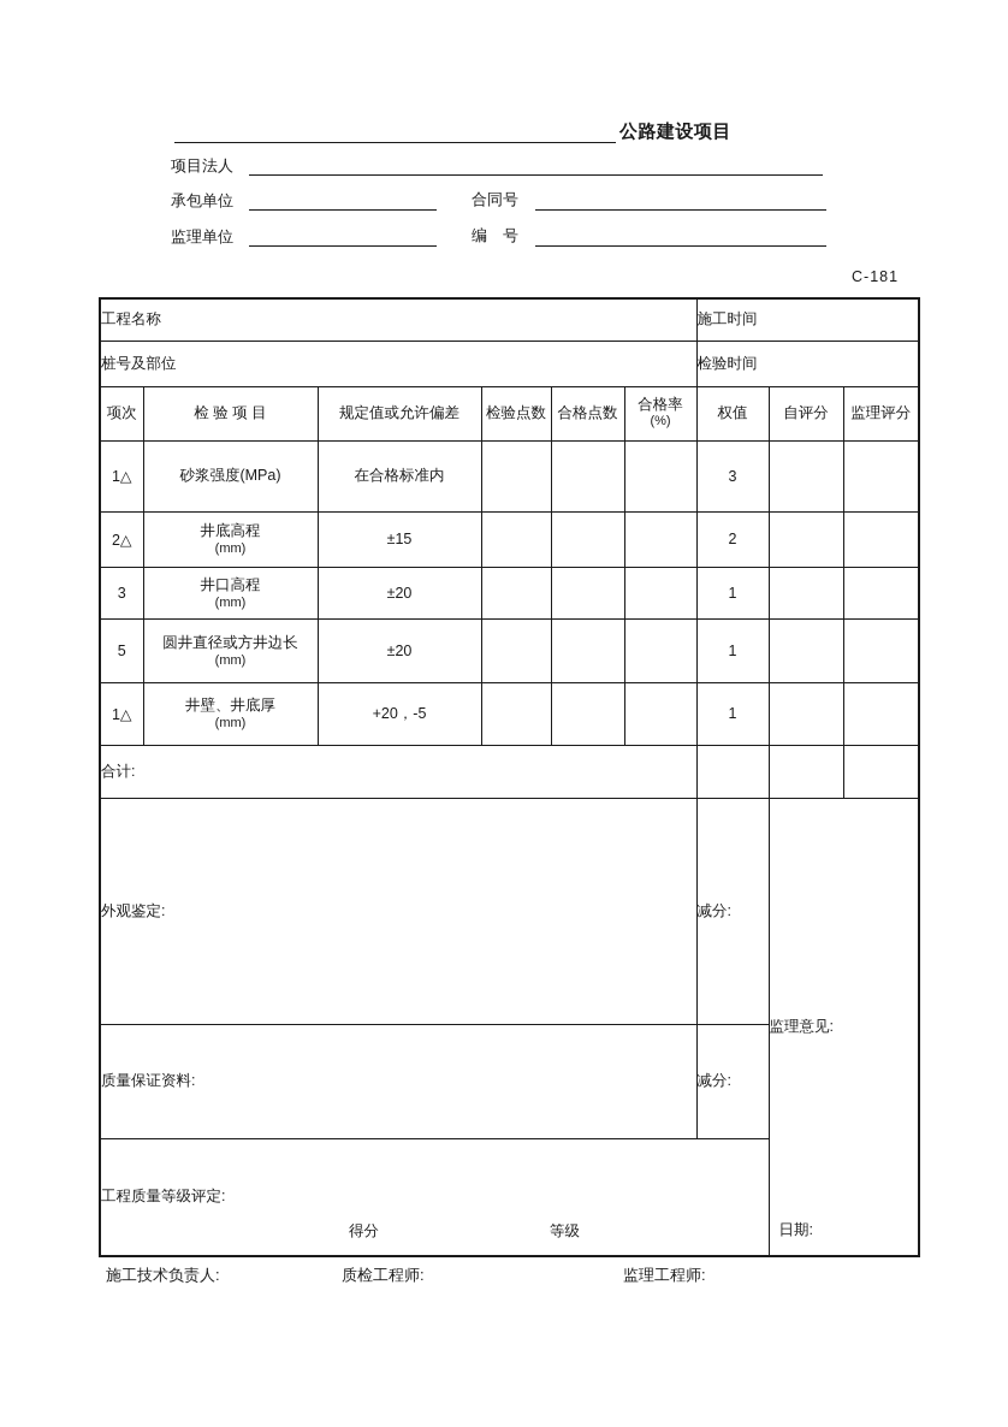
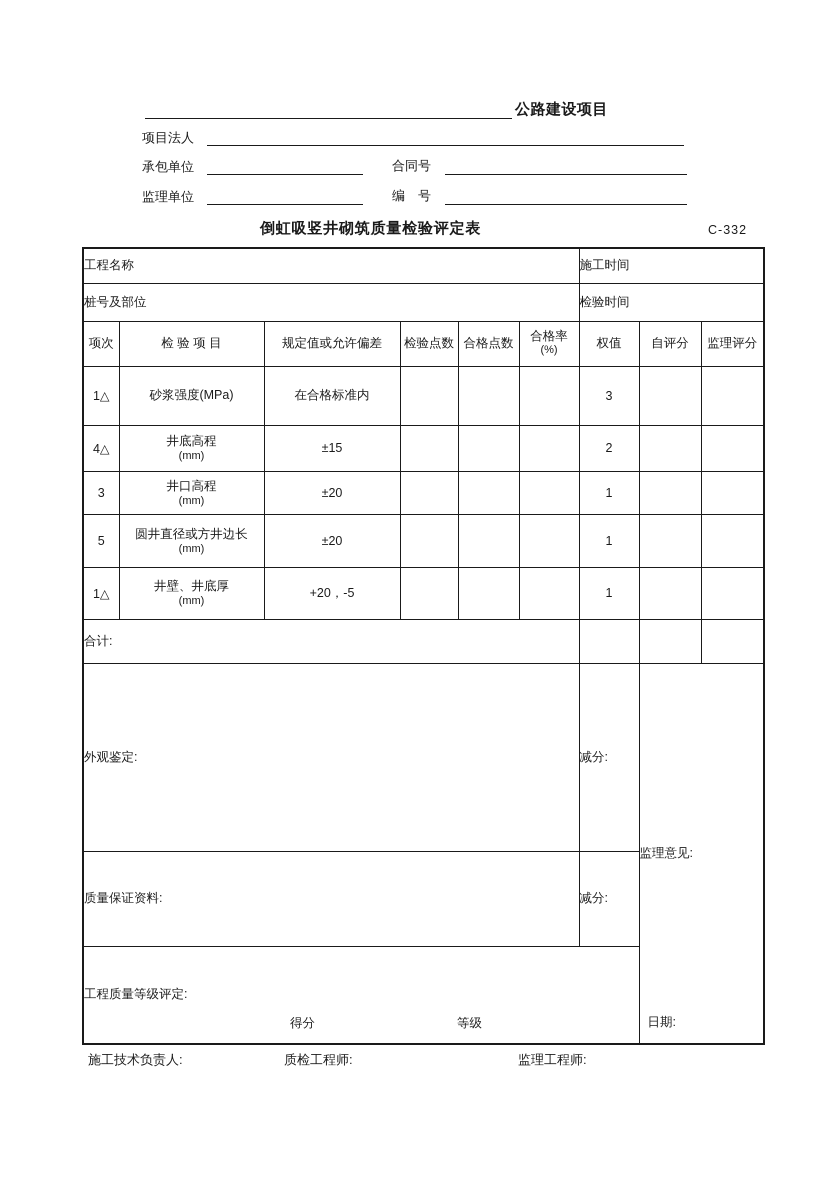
  公路建设项目
  项目法人
  承包单位
  合同号
  监理单位
  编 号
+ 倒虹吸竖井砌筑质量检验评定表
- C-181
+ C-332
  工程名称	施工时间
  桩号及部位	检验时间
  项次	检 验 项 目	规定值或允许偏差	检验点数	合格点数	合格率 (%)	权值	自评分	监理评分
  1△	砂浆强度(MPa)	在合格标准内				3
- 2△	井底高程 (mm)	±15				2
+ 4△	井底高程 (mm)	±15				2
  3	井口高程 (mm)	±20				1
  5	圆井直径或方井边长 (mm)	±20				1
  1△	井壁、井底厚 (mm)	+20，-5				1
  合计:
  外观鉴定:	减分:	监理意见: 日期:
  质量保证资料:	减分:
  工程质量等级评定: 得分 等级
  施工技术负责人:
  质检工程师:
  监理工程师:
